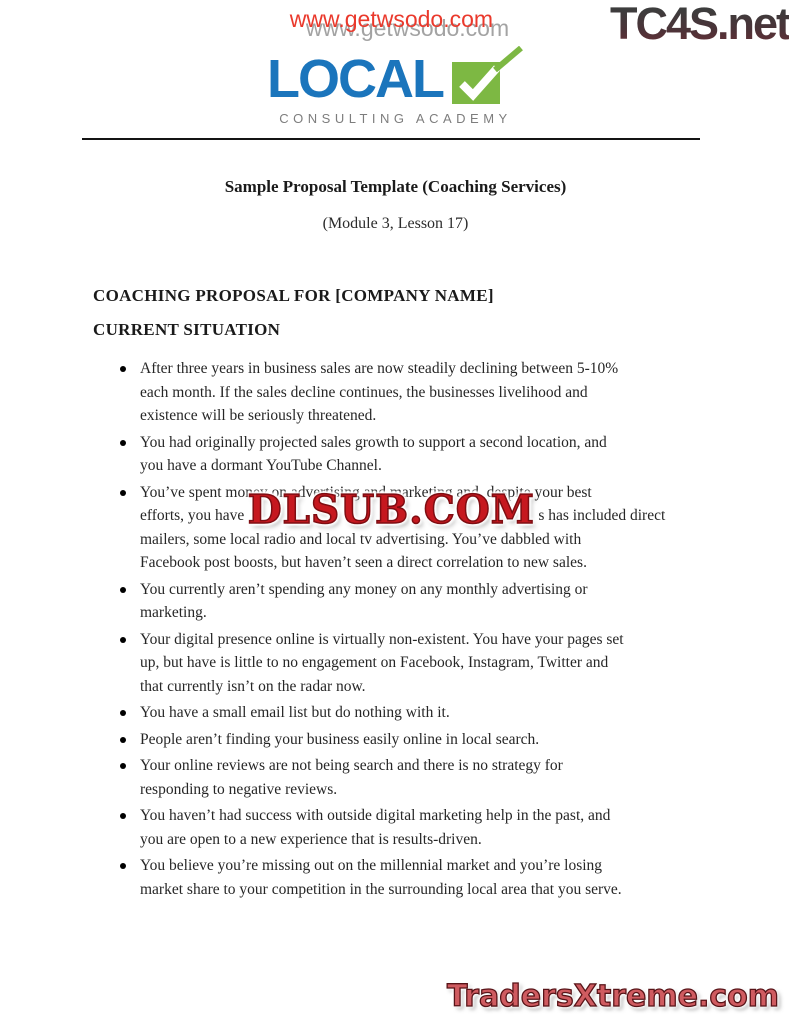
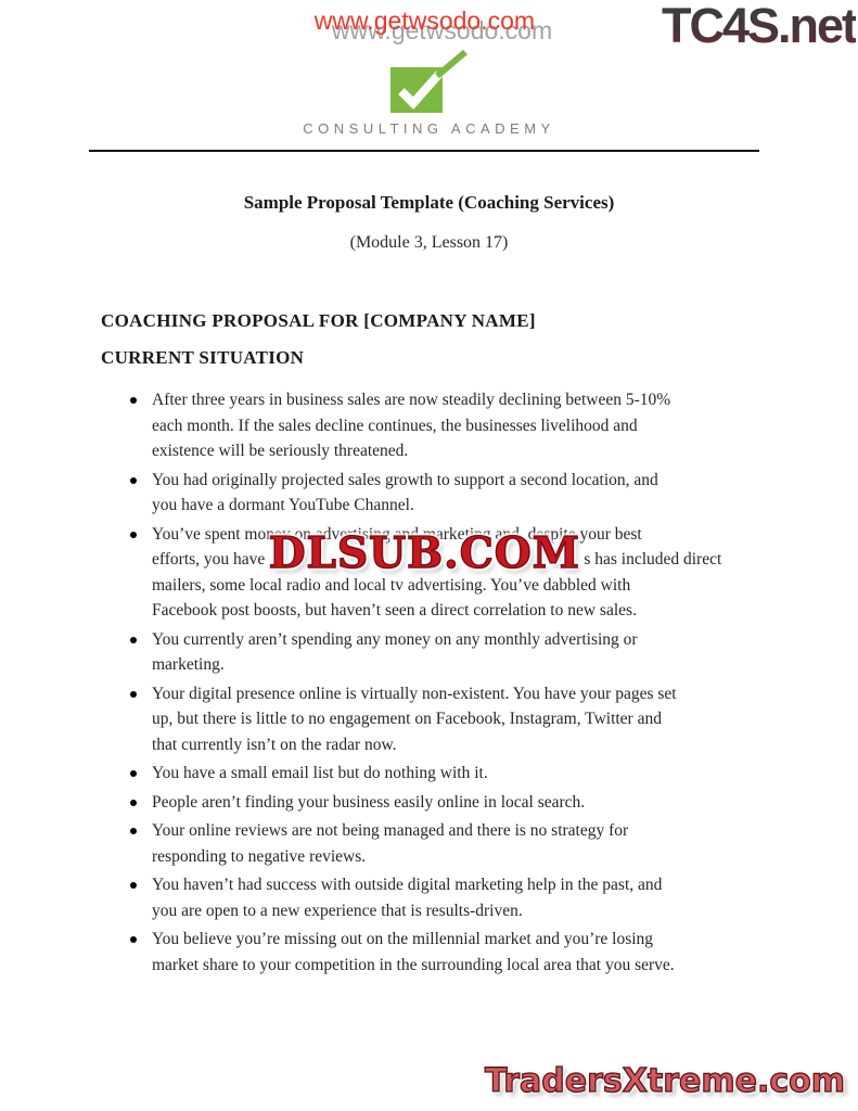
  www.getwsodo.com
  www.getwsodo.com
  TC4S.net
- LOCAL
  CONSULTING ACADEMY
  Sample Proposal Template (Coaching Services)
  (Module 3, Lesson 17)
  COACHING PROPOSAL FOR [COMPANY NAME]
  CURRENT SITUATION
  After three years in business sales are now steadily declining between 5-10%
  each month. If the sales decline continues, the businesses livelihood and
  existence will be seriously threatened.
  You had originally projected sales growth to support a second location, and
  you have a dormant YouTube Channel.
  You’ve spent money on advertising and marketing and, despite your best
  efforts, you have
  DLSUB.COM
  s has included direct
  mailers, some local radio and local tv advertising. You’ve dabbled with
  Facebook post boosts, but haven’t seen a direct correlation to new sales.
  You currently aren’t spending any money on any monthly advertising or
  marketing.
  Your digital presence online is virtually non-existent. You have your pages set
- up, but have is little to no engagement on Facebook, Instagram, Twitter and
+ up, but there is little to no engagement on Facebook, Instagram, Twitter and
  that currently isn’t on the radar now.
  You have a small email list but do nothing with it.
  People aren’t finding your business easily online in local search.
- Your online reviews are not being search and there is no strategy for
+ Your online reviews are not being managed and there is no strategy for
  responding to negative reviews.
  You haven’t had success with outside digital marketing help in the past, and
  you are open to a new experience that is results-driven.
  You believe you’re missing out on the millennial market and you’re losing
  market share to your competition in the surrounding local area that you serve.
  TradersXtreme.com
